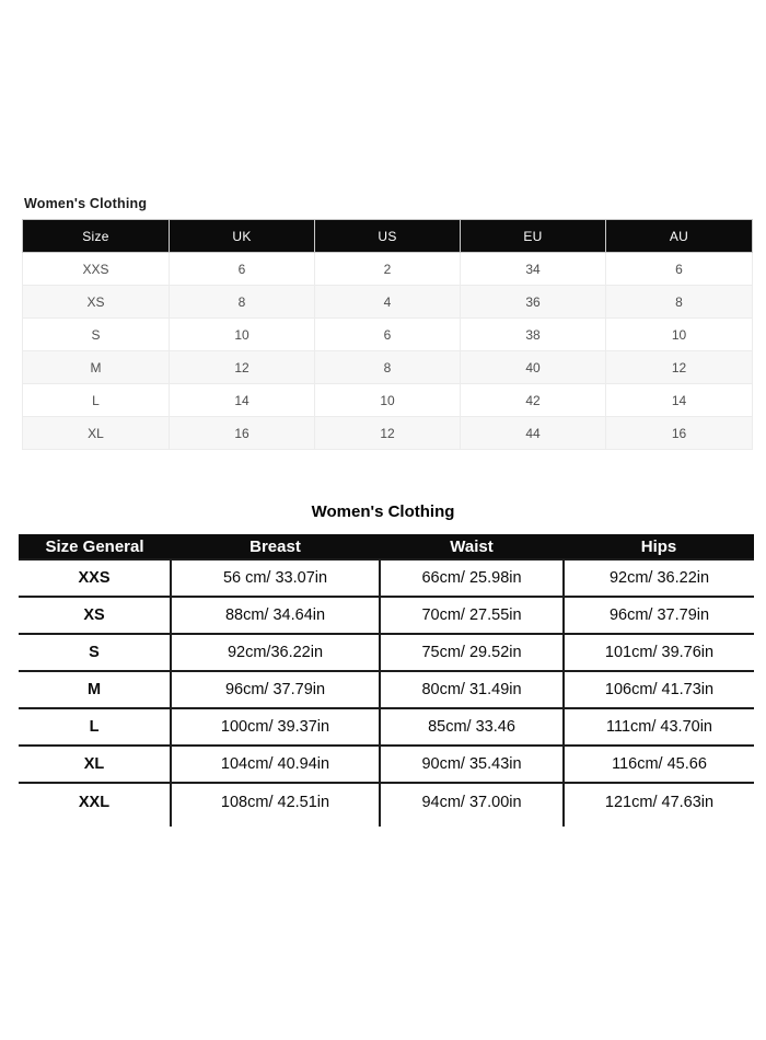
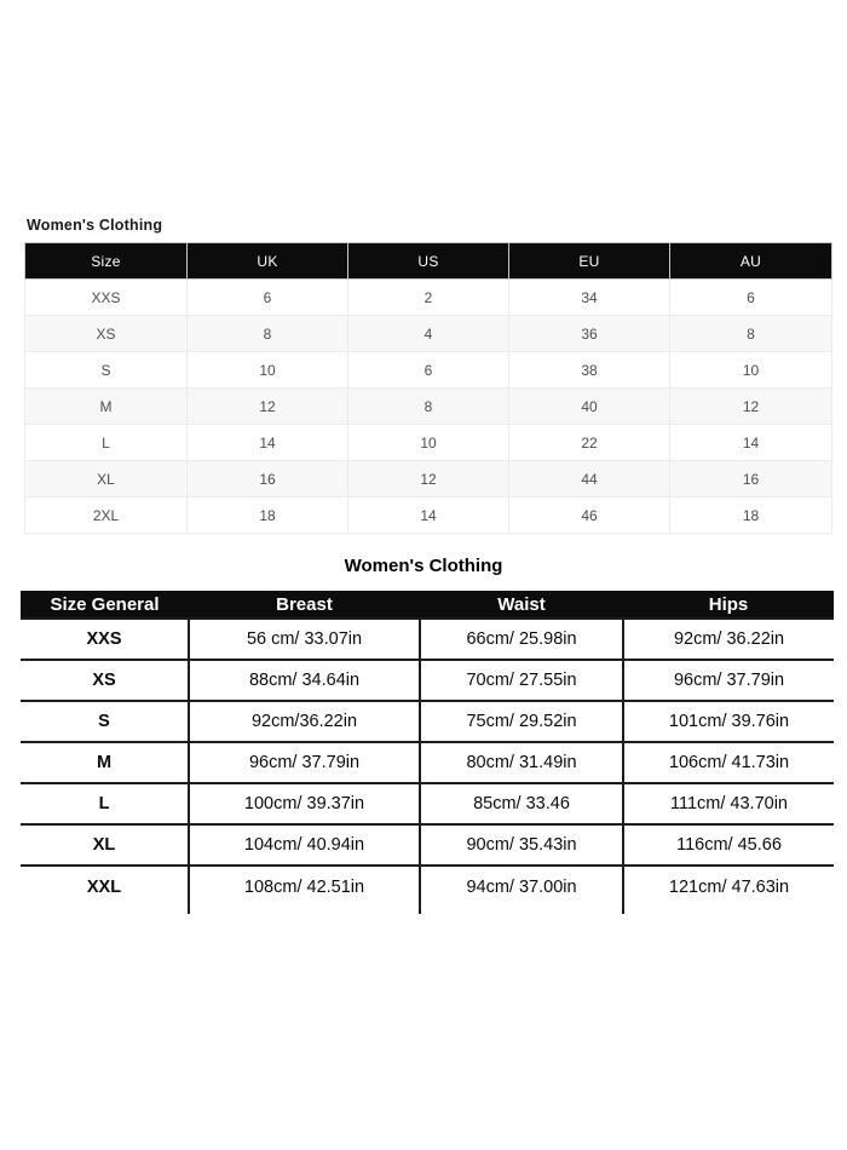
  Women's Clothing
  Size	UK	US	EU	AU
  XXS	6	2	34	6
  XS	8	4	36	8
  S	10	6	38	10
  M	12	8	40	12
- L	14	10	42	14
+ L	14	10	22	14
  XL	16	12	44	16
+ 2XL	18	14	46	18
  Women's Clothing
  Size General	Breast	Waist	Hips
  XXS	56 cm/ 33.07in	66cm/ 25.98in	92cm/ 36.22in
  XS	88cm/ 34.64in	70cm/ 27.55in	96cm/ 37.79in
  S	92cm/36.22in	75cm/ 29.52in	101cm/ 39.76in
  M	96cm/ 37.79in	80cm/ 31.49in	106cm/ 41.73in
  L	100cm/ 39.37in	85cm/ 33.46	111cm/ 43.70in
  XL	104cm/ 40.94in	90cm/ 35.43in	116cm/ 45.66
  XXL	108cm/ 42.51in	94cm/ 37.00in	121cm/ 47.63in
